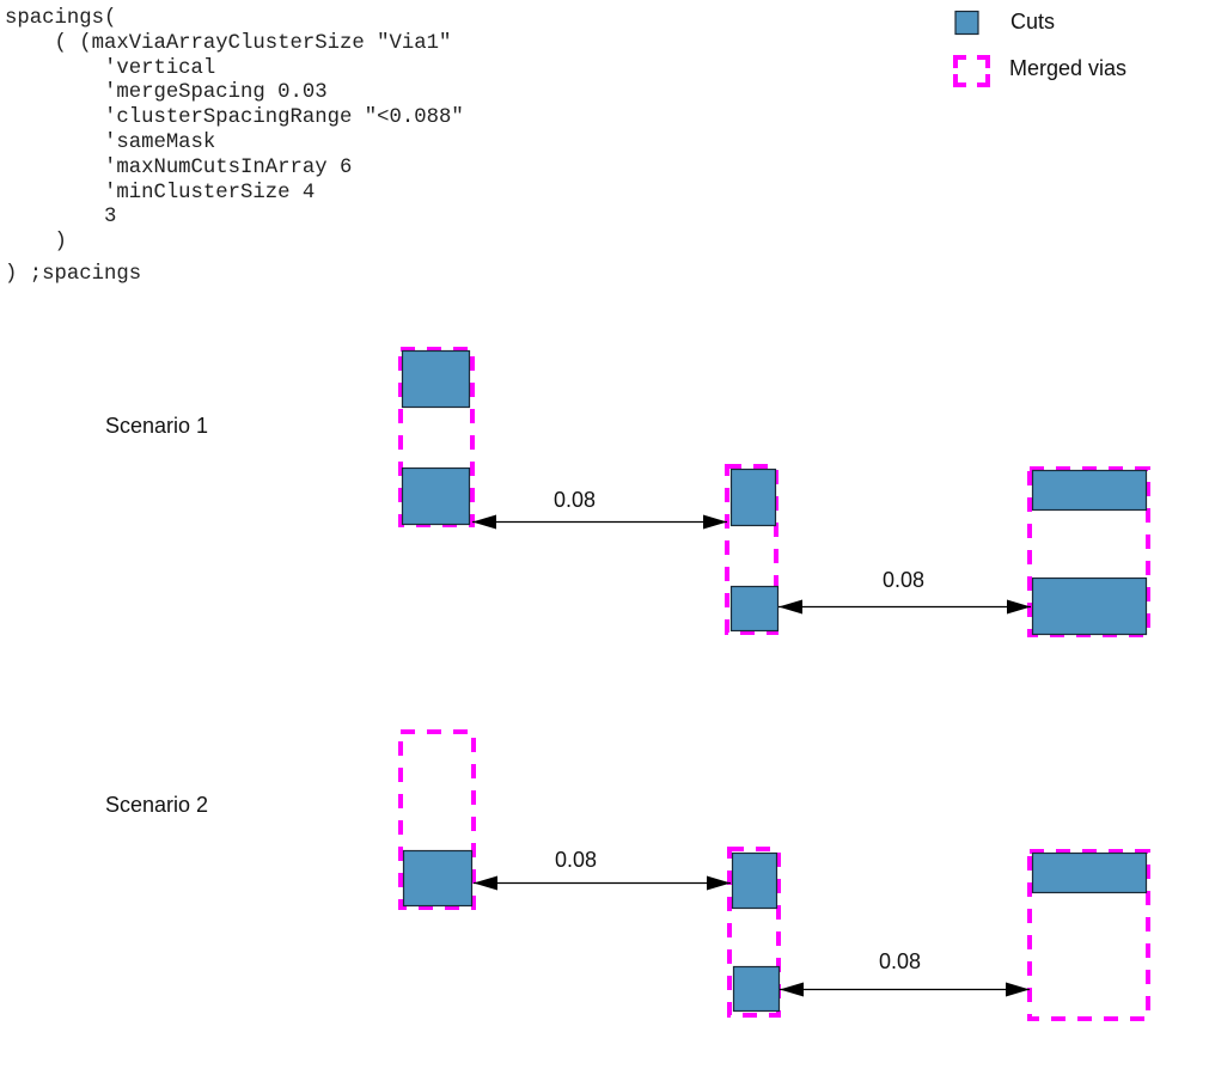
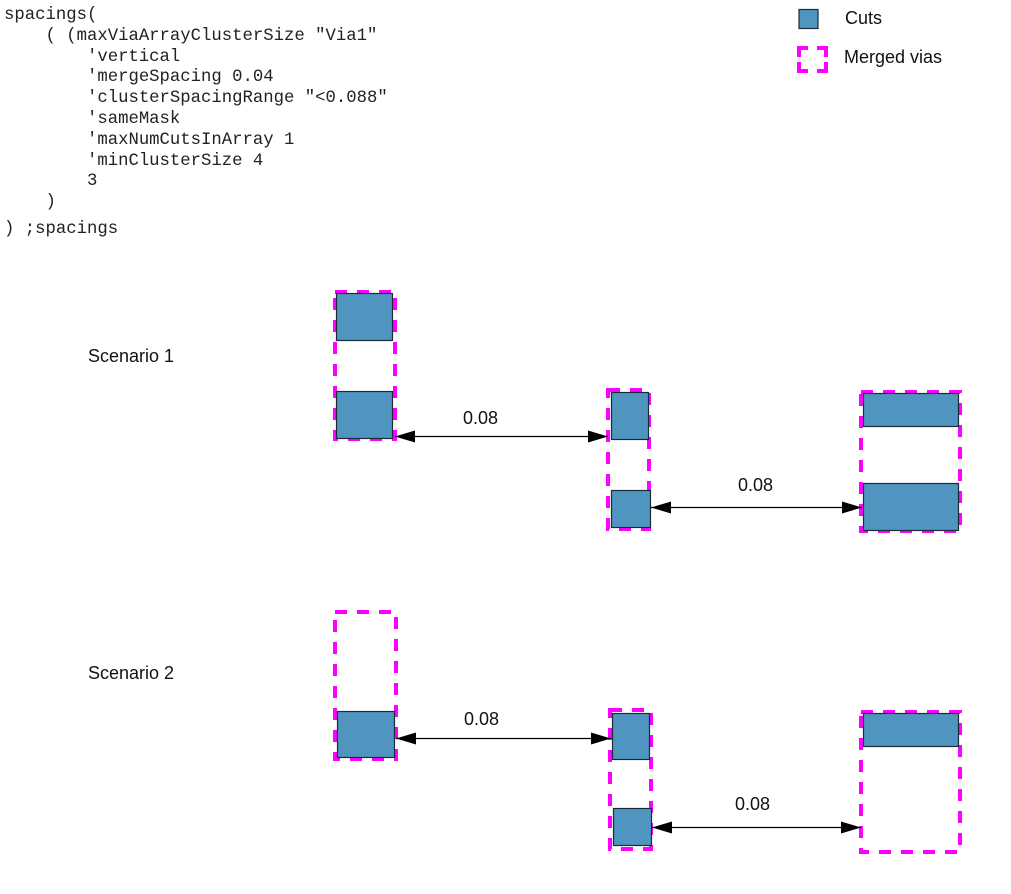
  spacings(
  ( (maxViaArrayClusterSize "Via1"
  'vertical
- 'mergeSpacing 0.03
+ 'mergeSpacing 0.04
  'clusterSpacingRange "<0.088"
  'sameMask
- 'maxNumCutsInArray 6
+ 'maxNumCutsInArray 1
  'minClusterSize 4
  3
  )
  ) ;spacings
  Cuts
  Merged vias
  Scenario 1
  Scenario 2
  0.08
  0.08
  0.08
  0.08
